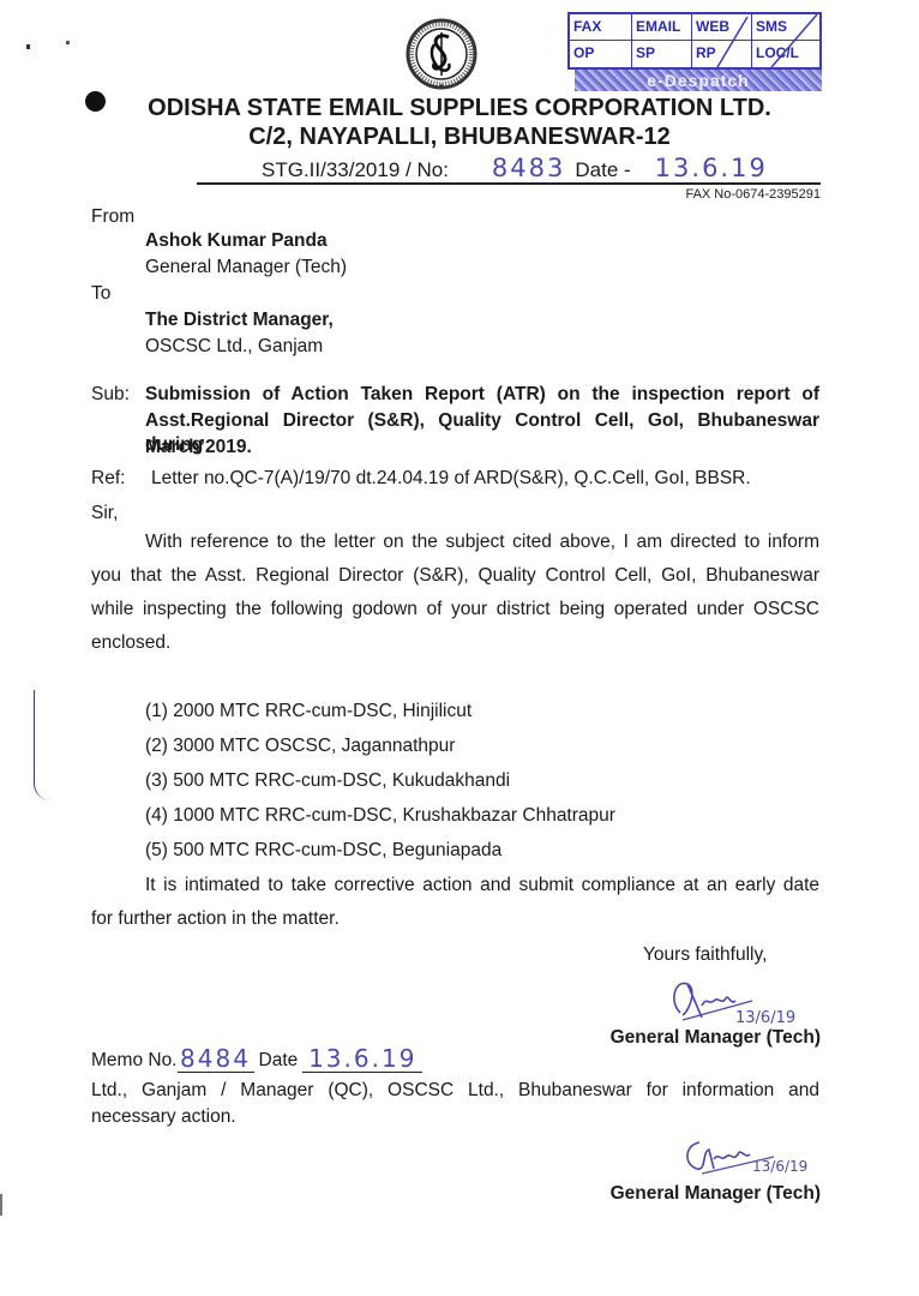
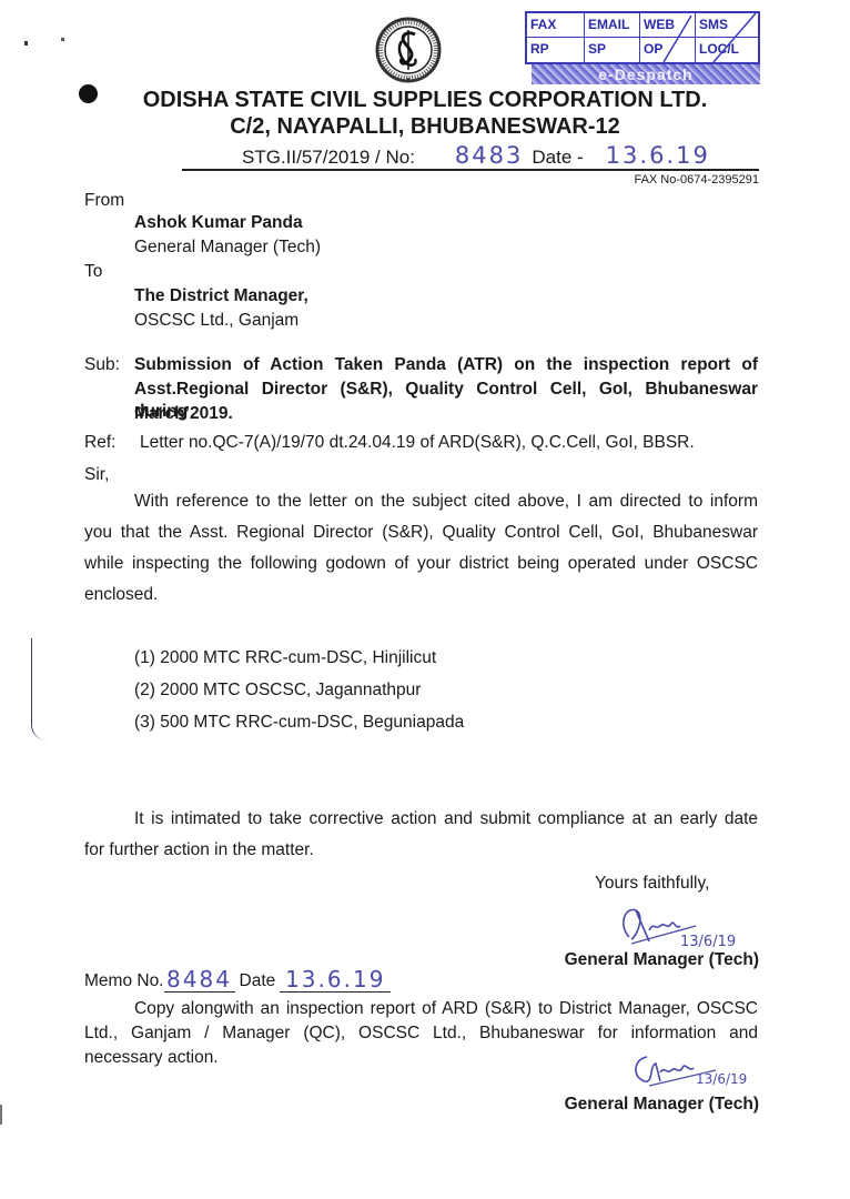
  FAX
  EMAIL
  WEB
  SMS
- OP
+ RP
  SP
- RP
+ OP
  LOC/L
  e-Despatch
- ODISHA STATE EMAIL SUPPLIES CORPORATION LTD.
+ ODISHA STATE CIVIL SUPPLIES CORPORATION LTD.
  C/2, NAYAPALLI, BHUBANESWAR-12
- STG.II/33/2019 / No:
+ STG.II/57/2019 / No:
  8483
  Date -
  13.6.19
  FAX No-0674-2395291
  From
  Ashok Kumar Panda
  General Manager (Tech)
  To
  The District Manager,
  OSCSC Ltd., Ganjam
  Sub:
- Submission of Action Taken Report (ATR) on the inspection report of
+ Submission of Action Taken Panda (ATR) on the inspection report of
  Asst.Regional Director (S&R), Quality Control Cell, GoI, Bhubaneswar during
  March’2019.
  Ref:
  Letter no.QC-7(A)/19/70 dt.24.04.19 of ARD(S&R), Q.C.Cell, GoI, BBSR.
  Sir,
  With reference to the letter on the subject cited above, I am directed to inform
  you that the Asst. Regional Director (S&R), Quality Control Cell, GoI, Bhubaneswar
  while inspecting the following godown of your district being operated under OSCSC
  enclosed.
  (1) 2000 MTC RRC-cum-DSC, Hinjilicut
- (2) 3000 MTC OSCSC, Jagannathpur
+ (2) 2000 MTC OSCSC, Jagannathpur
- (3) 500 MTC RRC-cum-DSC, Kukudakhandi
- (4) 1000 MTC RRC-cum-DSC, Krushakbazar Chhatrapur
- (5) 500 MTC RRC-cum-DSC, Beguniapada
+ (3) 500 MTC RRC-cum-DSC, Beguniapada
  It is intimated to take corrective action and submit compliance at an early date
  for further action in the matter.
  Yours faithfully,
  13/6/19
  General Manager (Tech)
  Memo No.
  8484
  Date
  13.6.19
+ Copy alongwith an inspection report of ARD (S&R) to District Manager, OSCSC
  Ltd., Ganjam / Manager (QC), OSCSC Ltd., Bhubaneswar for information and
  necessary action.
  13/6/19
  General Manager (Tech)
